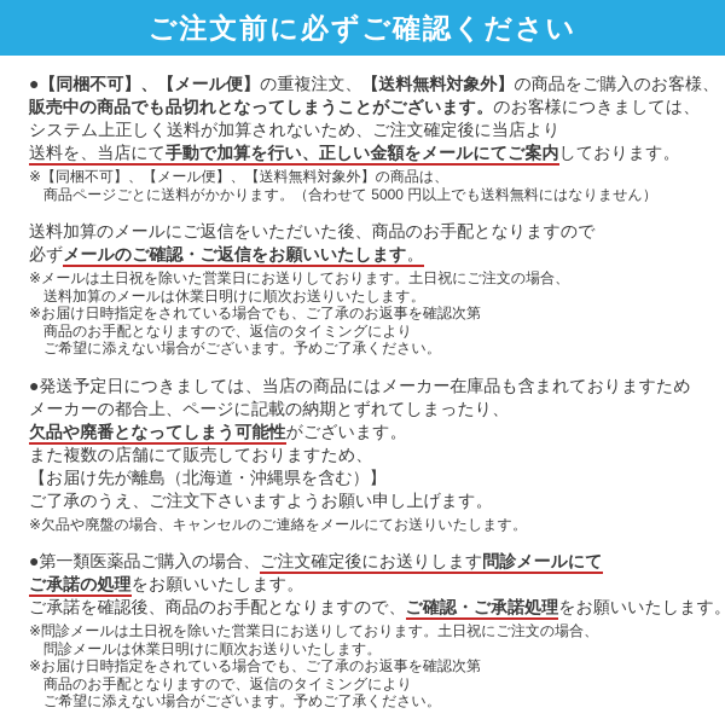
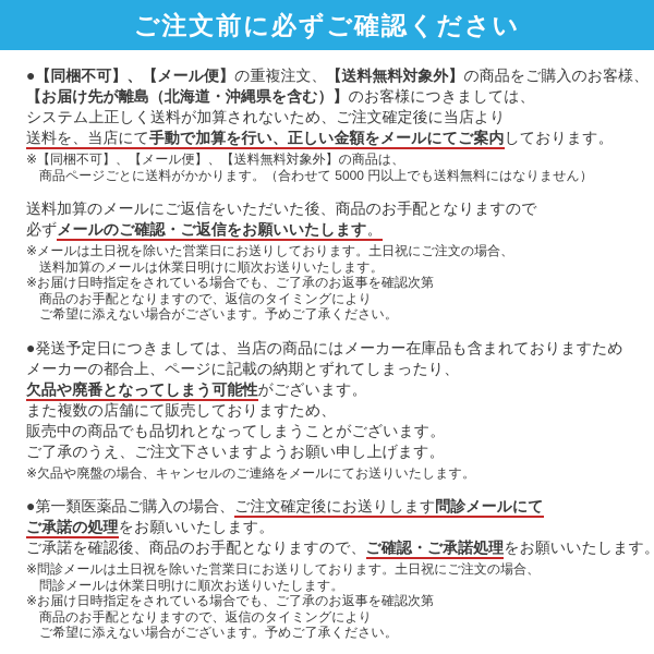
  ご注文前に必ずご確認ください
  ●【同梱不可】、【メール便】の重複注文、【送料無料対象外】の商品をご購入のお客様、
- 販売中の商品でも品切れとなってしまうことがございます。のお客様につきましては、
+ 【お届け先が離島（北海道・沖縄県を含む）】のお客様につきましては、
  システム上正しく送料が加算されないため、ご注文確定後に当店より
  送料を、当店にて手動で加算を行い、正しい金額をメールにてご案内しております。
  ※【同梱不可】、【メール便】、【送料無料対象外】の商品は、
  商品ページごとに送料がかかります。（合わせて 5000 円以上でも送料無料にはなりません）
  送料加算のメールにご返信をいただいた後、商品のお手配となりますので
  必ずメールのご確認・ご返信をお願いいたします。
  ※メールは土日祝を除いた営業日にお送りしております。土日祝にご注文の場合、
  送料加算のメールは休業日明けに順次お送りいたします。
  ※お届け日時指定をされている場合でも、ご了承のお返事を確認次第
  商品のお手配となりますので、返信のタイミングにより
  ご希望に添えない場合がございます。予めご了承ください。
  ●発送予定日につきましては、当店の商品にはメーカー在庫品も含まれておりますため
  メーカーの都合上、ページに記載の納期とずれてしまったり、
  欠品や廃番となってしまう可能性がございます。
  また複数の店舗にて販売しておりますため、
- 【お届け先が離島（北海道・沖縄県を含む）】
+ 販売中の商品でも品切れとなってしまうことがございます。
  ご了承のうえ、ご注文下さいますようお願い申し上げます。
  ※欠品や廃盤の場合、キャンセルのご連絡をメールにてお送りいたします。
  ●第一類医薬品ご購入の場合、ご注文確定後にお送りします問診メールにて
  ご承諾の処理をお願いいたします。
  ご承諾を確認後、商品のお手配となりますので、ご確認・ご承諾処理をお願いいたします。
  ※問診メールは土日祝を除いた営業日にお送りしております。土日祝にご注文の場合、
  問診メールは休業日明けに順次お送りいたします。
  ※お届け日時指定をされている場合でも、ご了承のお返事を確認次第
  商品のお手配となりますので、返信のタイミングにより
  ご希望に添えない場合がございます。予めご了承ください。
